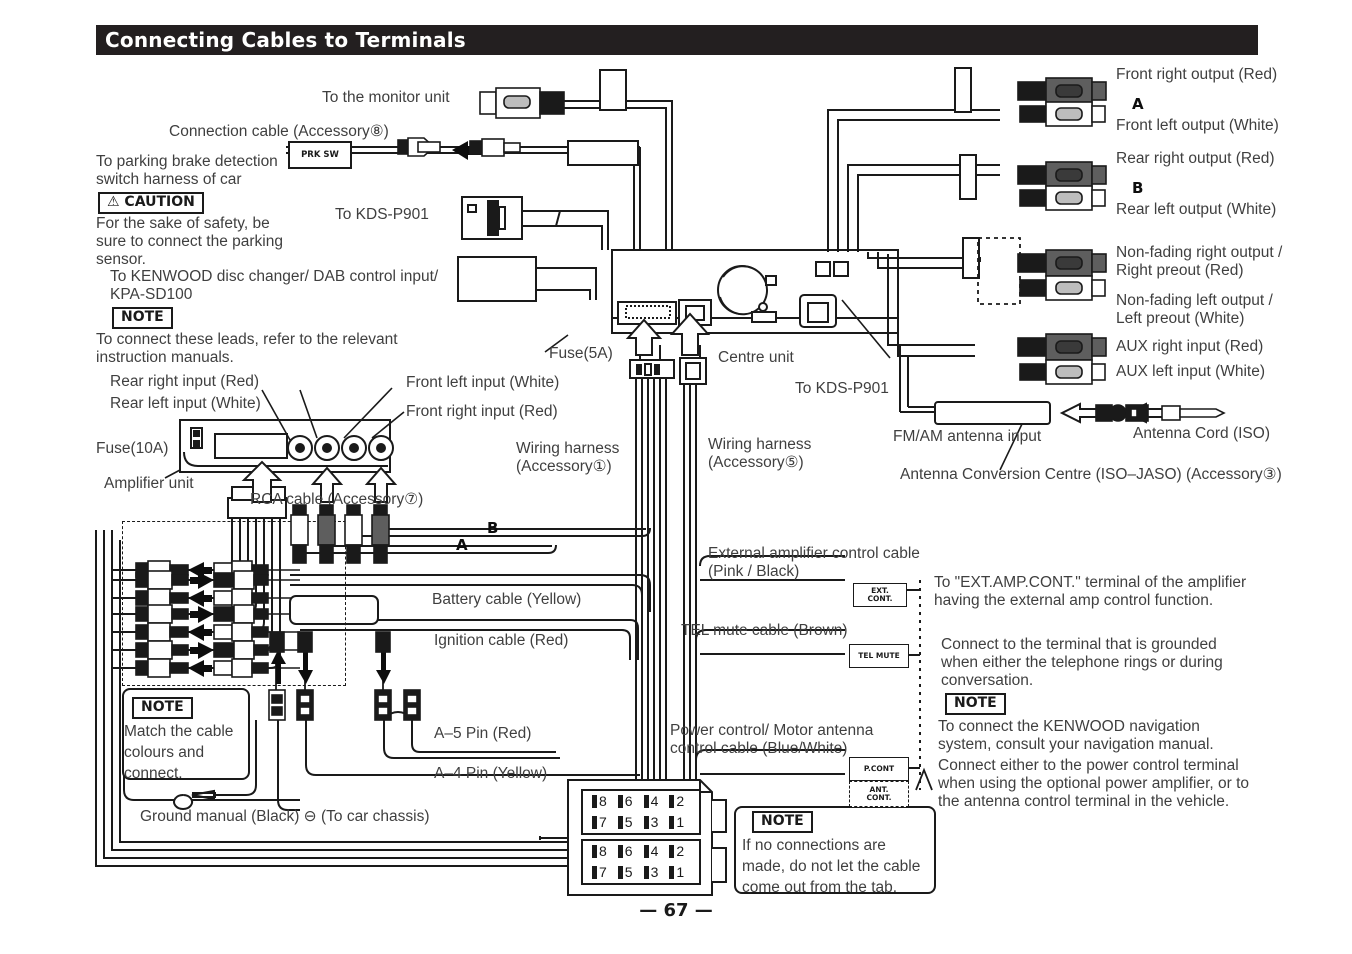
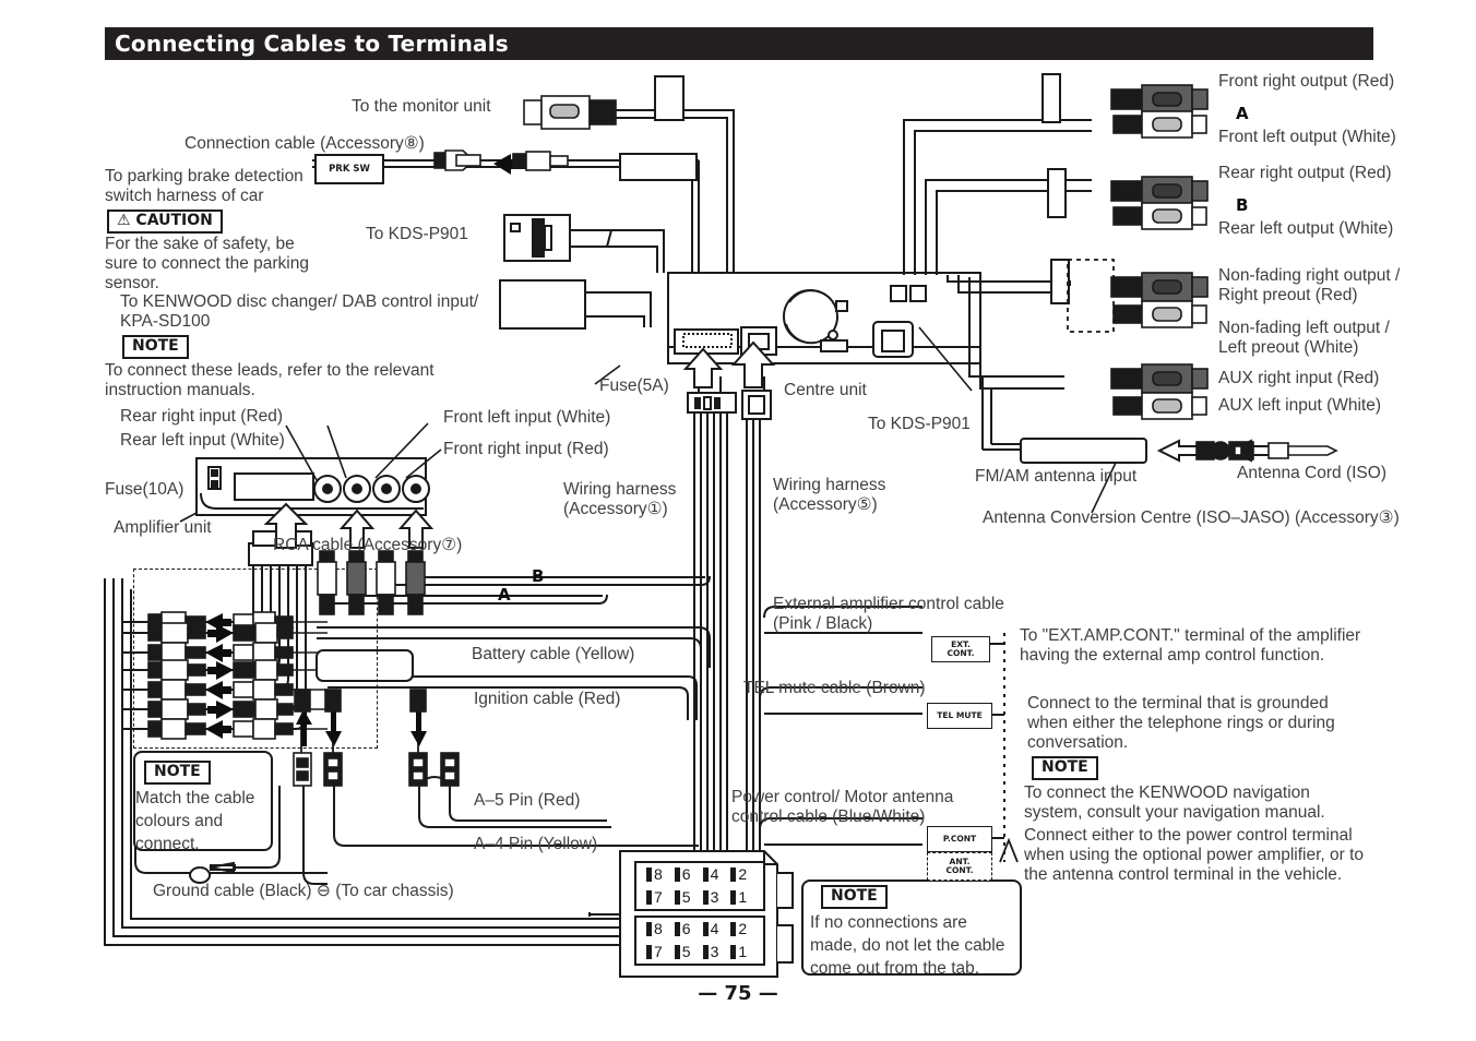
  Connecting Cables to Terminals
  To the monitor unit
  Connection cable (Accessory⑧)
  PRK SW
  To parking brake detection
  switch harness of car
  ⚠ CAUTION
  For the sake of safety, be
  sure to connect the parking
  sensor.
  To KENWOOD disc changer/ DAB control input/
  KPA-SD100
  NOTE
  To connect these leads, refer to the relevant
  instruction manuals.
  To KDS-P901
  To KDS-P901
  Rear right input (Red)
  Rear left input (White)
  Front left input (White)
  Front right input (Red)
  Fuse(10A)
  Amplifier unit
  Fuse(5A)
  Centre unit
  Wiring harness
  (Accessory①)
  Wiring harness
  (Accessory⑤)
  RCA cable (Accessory⑦)
  Front right output (Red)
  Front left output (White)
  Rear right output (Red)
  Rear left output (White)
  Non-fading right output /
  Right preout (Red)
  Non-fading left output /
  Left preout (White)
  AUX right input (Red)
  AUX left input (White)
  A
  B
  FM/AM antenna input
  Antenna Cord (ISO)
  Antenna Conversion Centre (ISO–JASO) (Accessory③)
  External amplifier control cable
  (Pink / Black)
  TEL mute cable (Brown)
  Power control/ Motor antenna
  control cable (Blue/White)
  Battery cable (Yellow)
  Ignition cable (Red)
  A–5 Pin (Red)
  A–4 Pin (Yellow)
- Ground manual (Black) ⊖ (To car chassis)
+ Ground cable (Black) ⊖ (To car chassis)
  B
  A
  NOTE
  Match the cable
  colours and
  connect.
  NOTE
  If no connections are
  made, do not let the cable
  come out from the tab.
  EXT.
  CONT.
  TEL MUTE
  P.CONT
  ANT.
  CONT.
  To "EXT.AMP.CONT." terminal of the amplifier
  having the external amp control function.
  Connect to the terminal that is grounded
  when either the telephone rings or during
  conversation.
  NOTE
  To connect the KENWOOD navigation
  system, consult your navigation manual.
  Connect either to the power control terminal
  when using the optional power amplifier, or to
  the antenna control terminal in the vehicle.
  8
  6
  4
  2
  7
  5
  3
  1
  8
  6
  4
  2
  7
  5
  3
  1
- — 67 —
+ — 75 —
